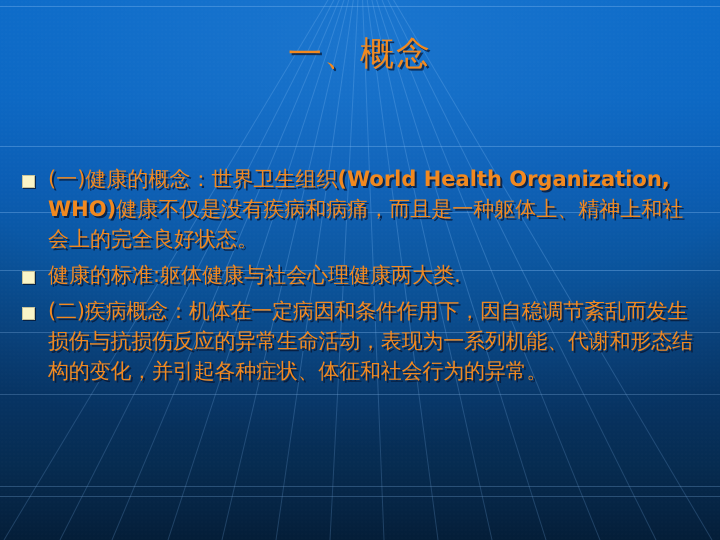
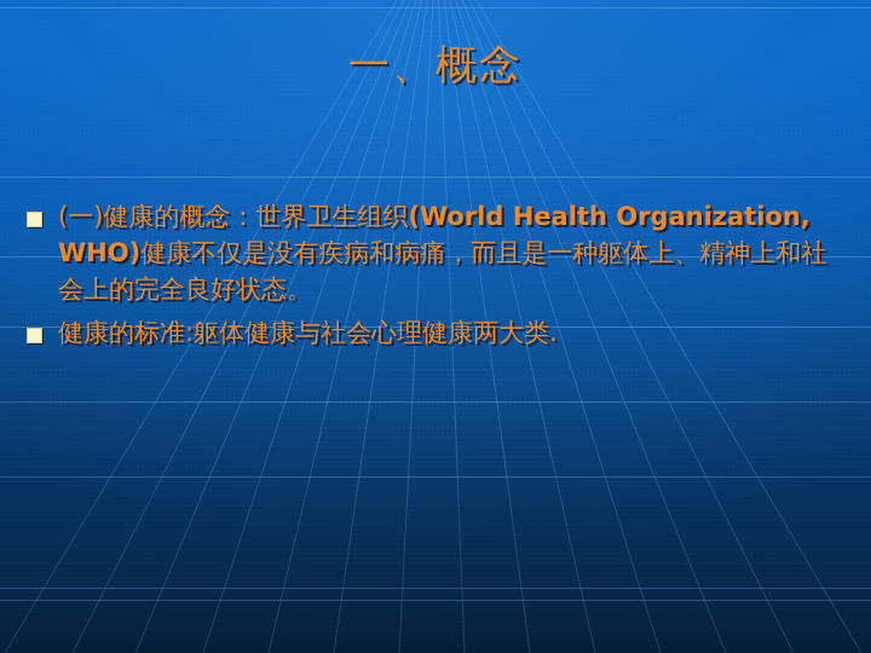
  一、概念
  (一)健康的概念：世界卫生组织(World Health Organization, WHO)健康不仅是没有疾病和病痛，而且是一种躯体上、精神上和社会上的完全良好状态。
  健康的标准:躯体健康与社会心理健康两大类.
- (二)疾病概念：机体在一定病因和条件作用下，因自稳调节紊乱而发生损伤与抗损伤反应的异常生命活动，表现为一系列机能、代谢和形态结构的变化，并引起各种症状、体征和社会行为的异常。
